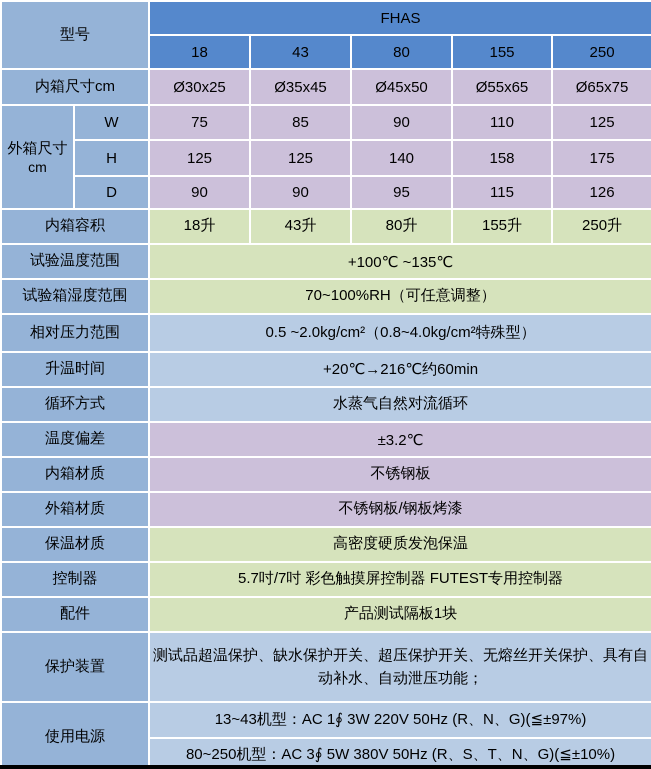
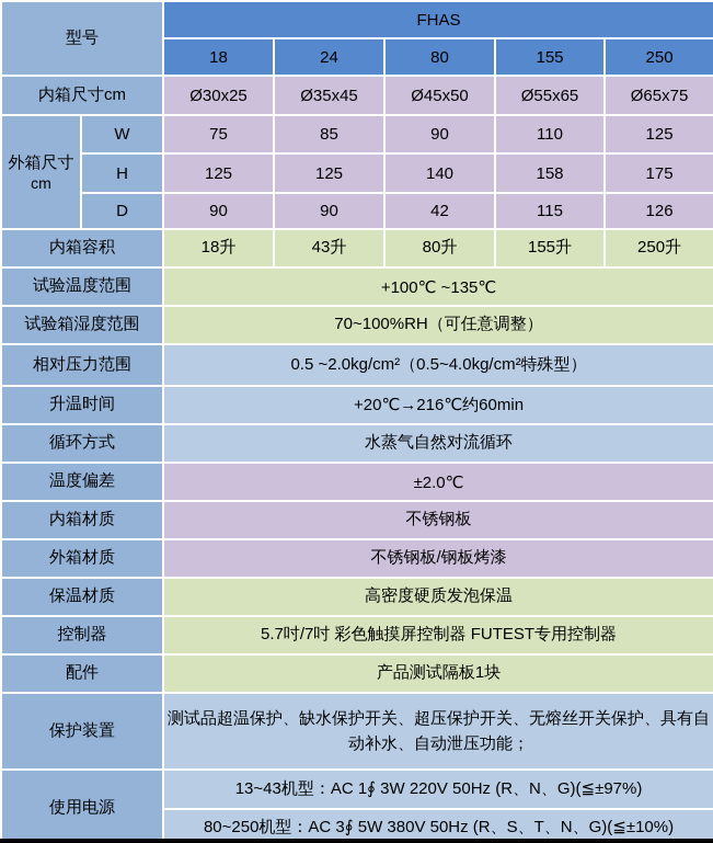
  型号	FHAS
- 18	43	80	155	250
+ 18	24	80	155	250
  内箱尺寸cm	Ø30x25	Ø35x45	Ø45x50	Ø55x65	Ø65x75
  外箱尺寸 cm	W	75	85	90	110	125
  H	125	125	140	158	175
- D	90	90	95	115	126
+ D	90	90	42	115	126
  内箱容积	18升	43升	80升	155升	250升
  试验温度范围	+100℃ ~135℃
  试验箱湿度范围	70~100%RH（可任意调整）
- 相对压力范围	0.5 ~2.0kg/cm²（0.8~4.0kg/cm²特殊型）
+ 相对压力范围	0.5 ~2.0kg/cm²（0.5~4.0kg/cm²特殊型）
  升温时间	+20℃→216℃约60min
  循环方式	水蒸气自然对流循环
- 温度偏差	±3.2℃
+ 温度偏差	±2.0℃
  内箱材质	不锈钢板
  外箱材质	不锈钢板/钢板烤漆
  保温材质	高密度硬质发泡保温
  控制器	5.7吋/7吋 彩色触摸屏控制器 FUTEST专用控制器
  配件	产品测试隔板1块
  保护装置	测试品超温保护、缺水保护开关、超压保护开关、无熔丝开关保护、具有自动补水、自动泄压功能；
  使用电源	13~43机型：AC 1∮ 3W 220V 50Hz (R、N、G)(≦±97%)
  80~250机型：AC 3∮ 5W 380V 50Hz (R、S、T、N、G)(≦±10%)
